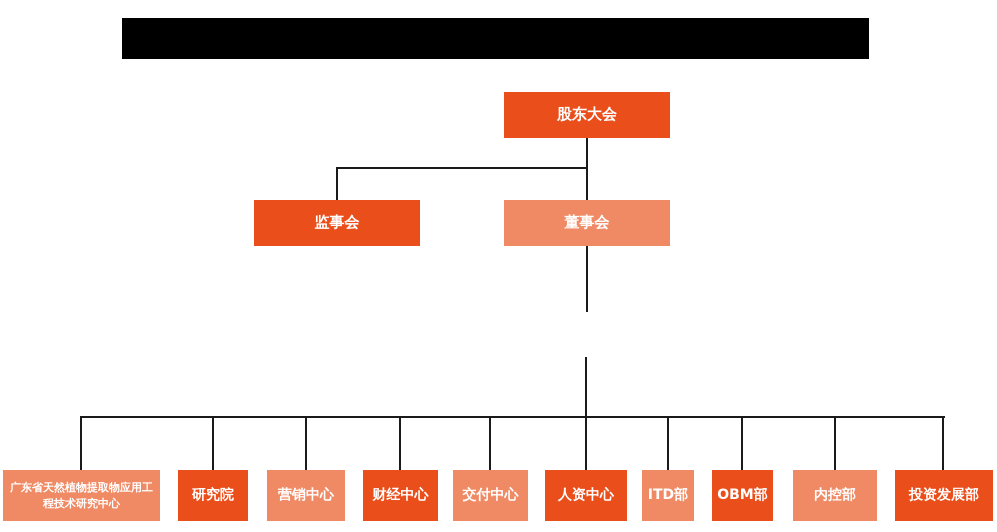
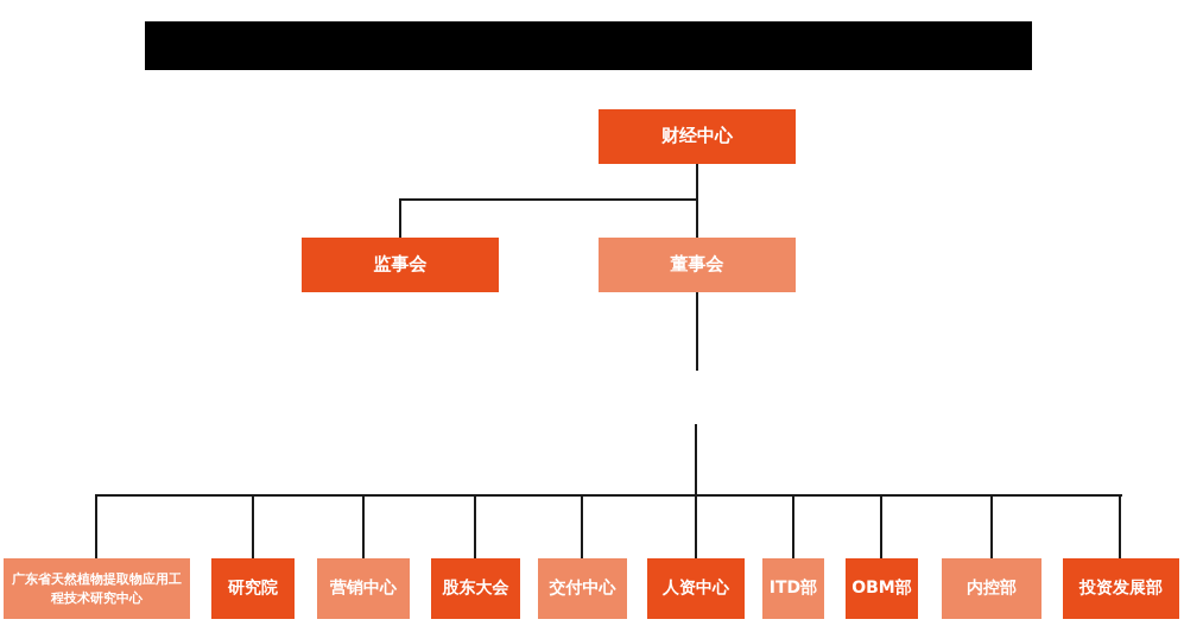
- 股东大会
+ 财经中心
  监事会
  董事会
  广东省天然植物提取物应用工程技术研究中心
  研究院
  营销中心
- 财经中心
+ 股东大会
  交付中心
  人资中心
  ITD部
  OBM部
  内控部
  投资发展部
